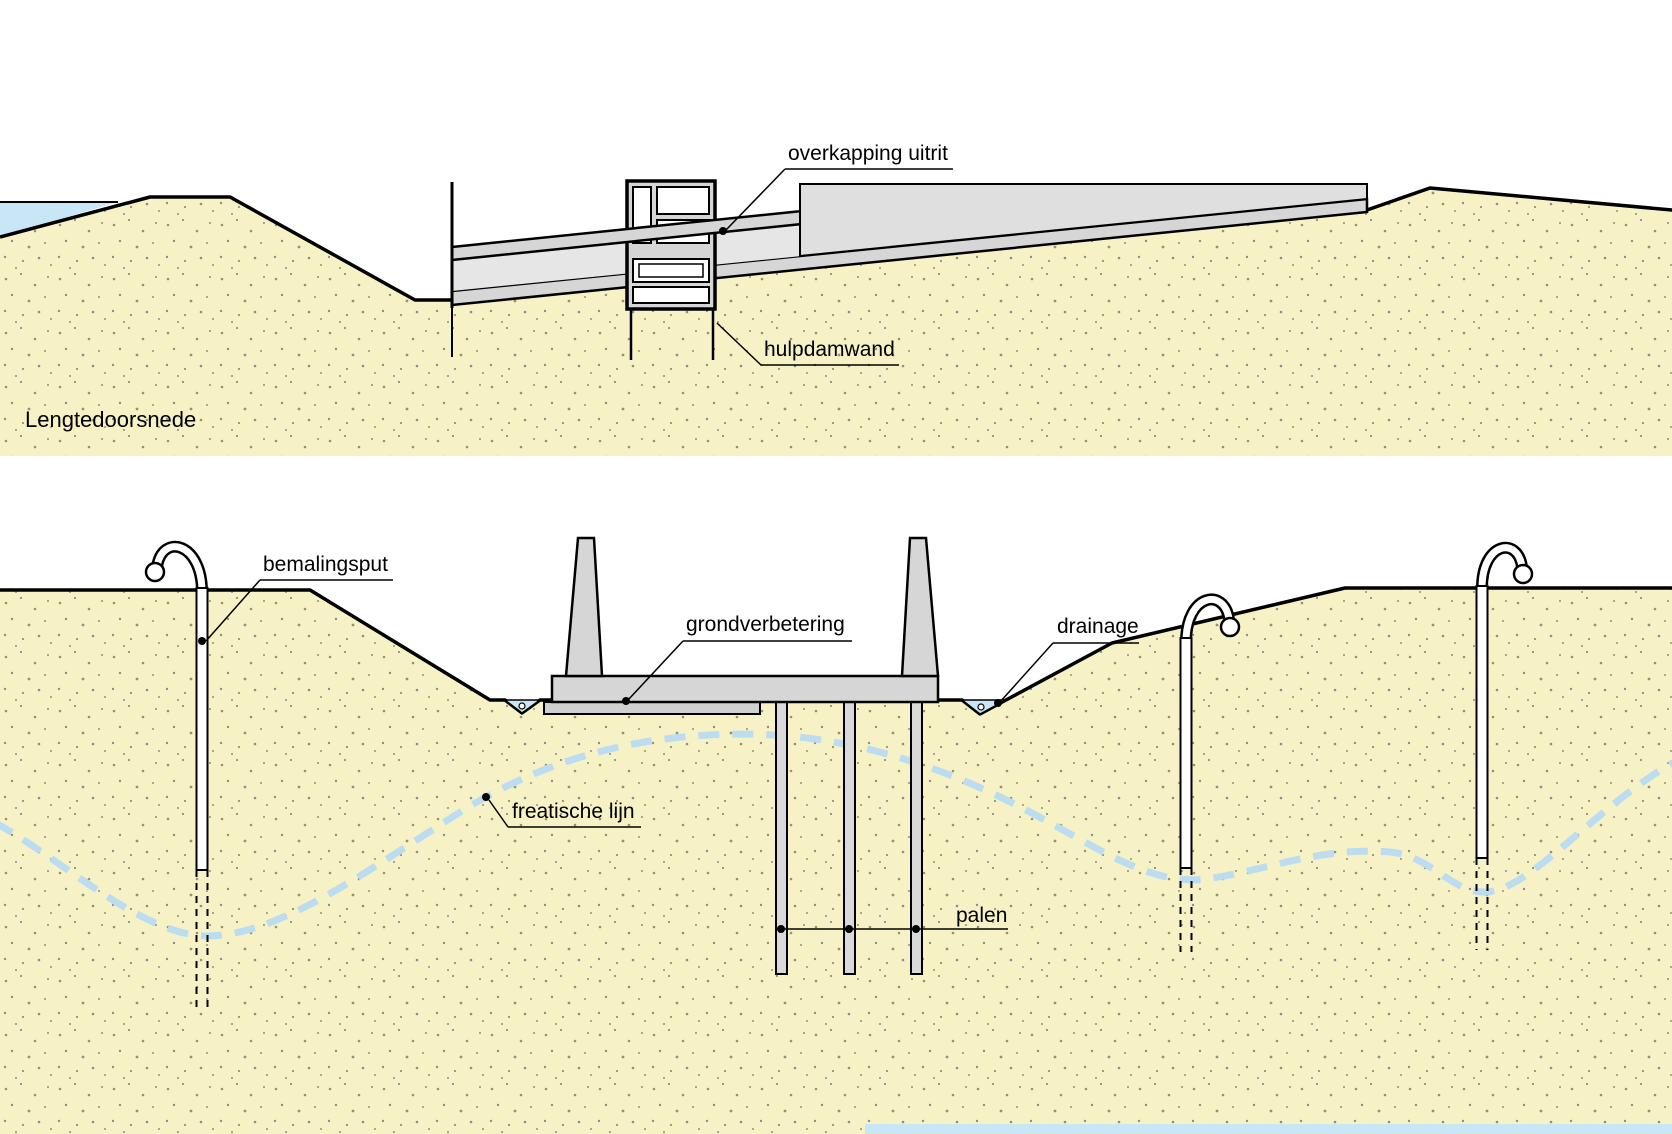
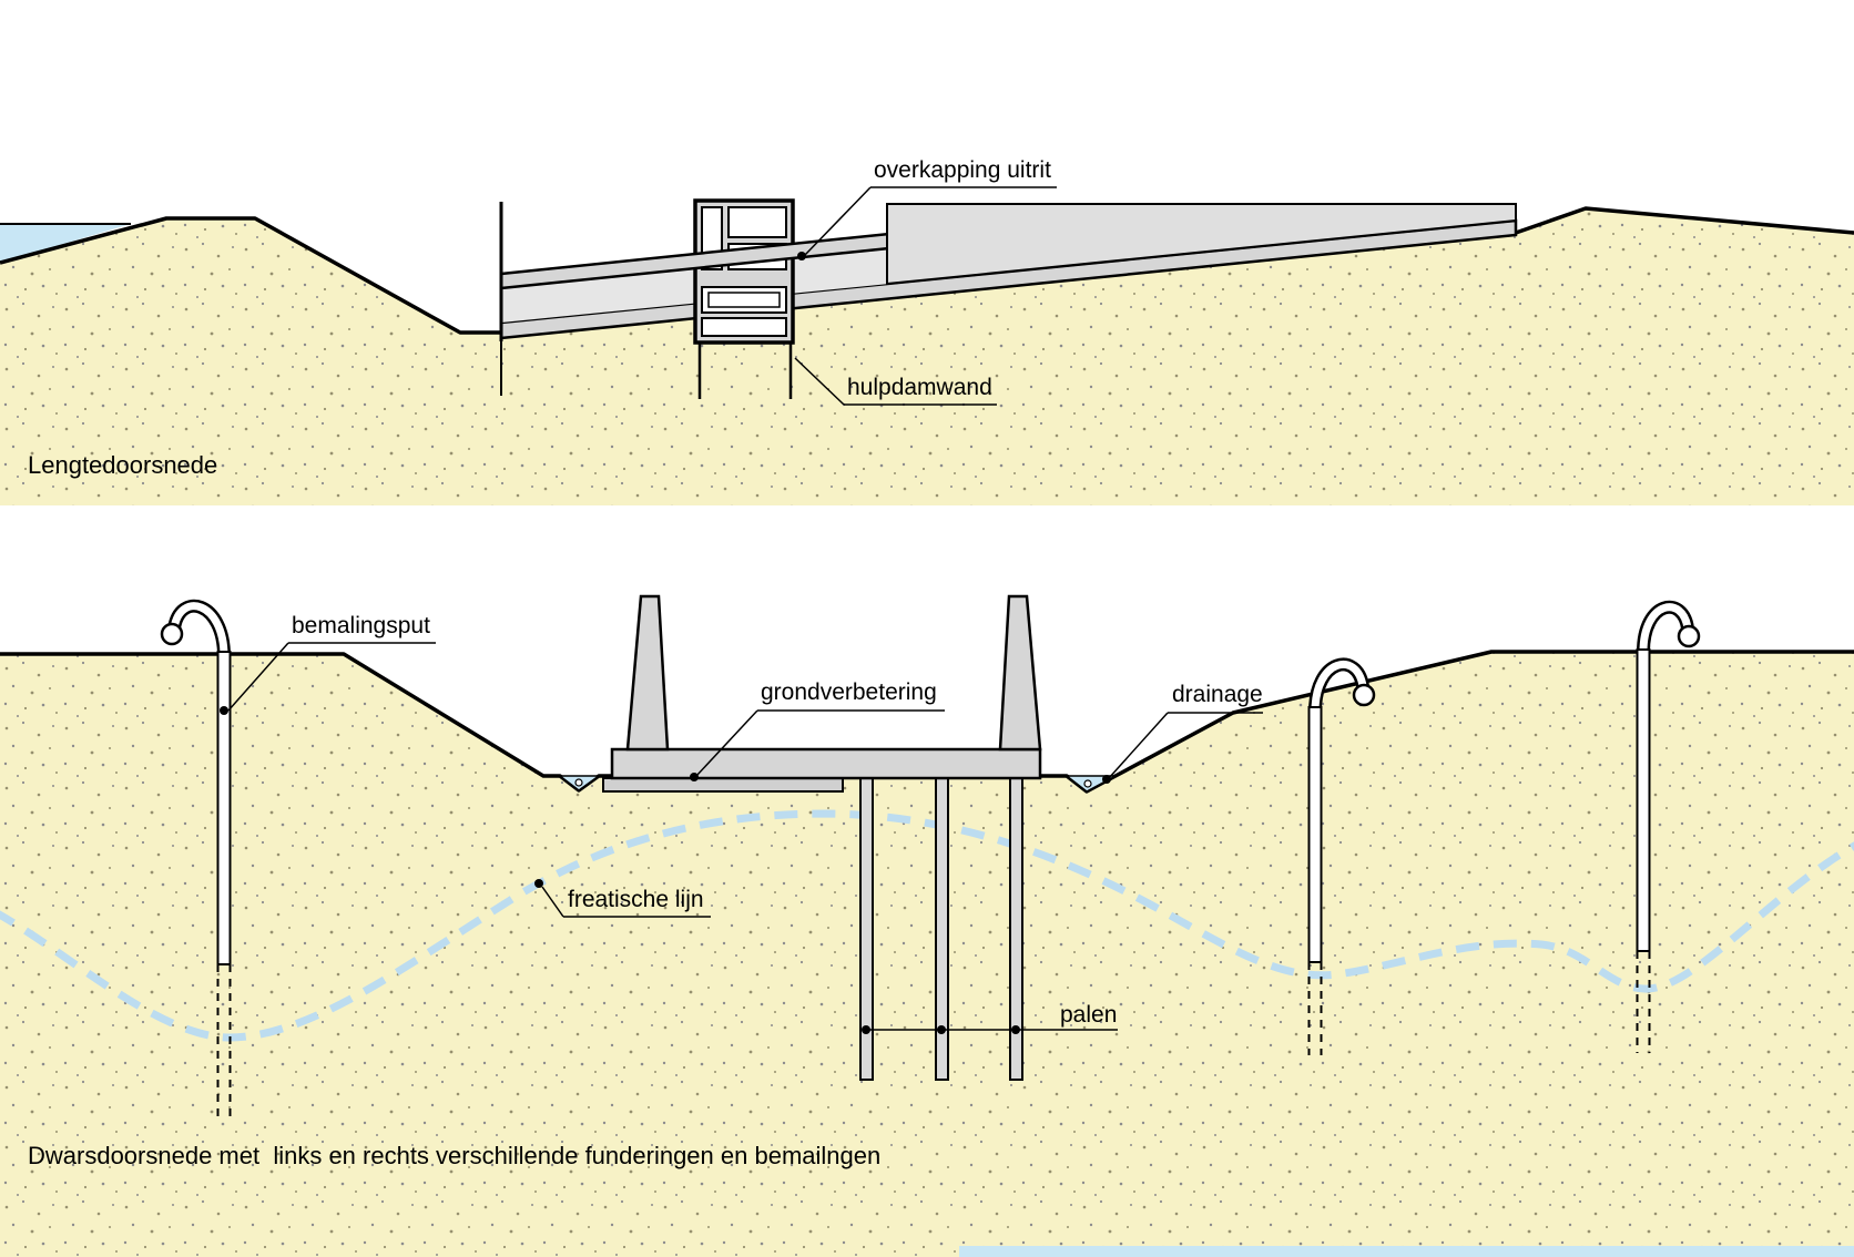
  overkapping uitrit
  hulpdamwand
  Lengtedoorsnede
  palen
  bemalingsput
  freatische lijn
  grondverbetering
  drainage
+ Dwarsdoorsnede met links en rechts verschillende funderingen en bemailngen
